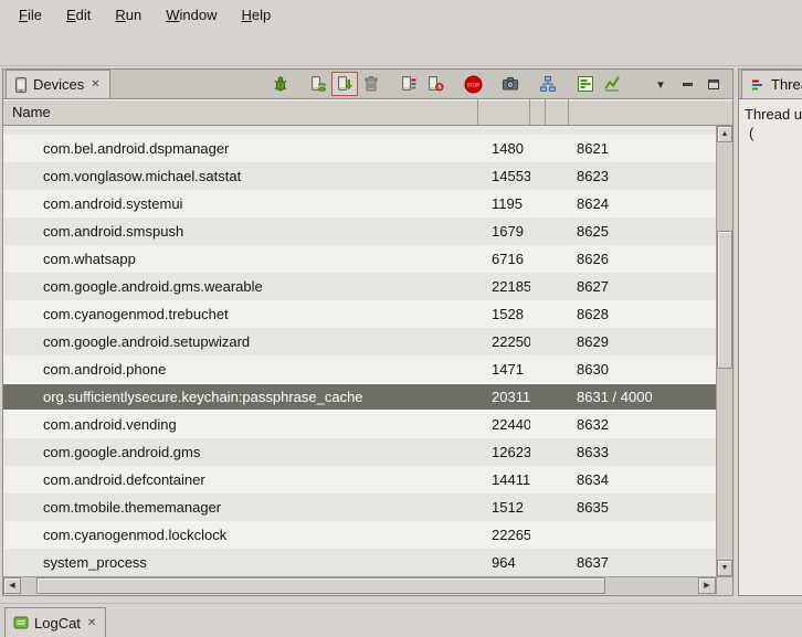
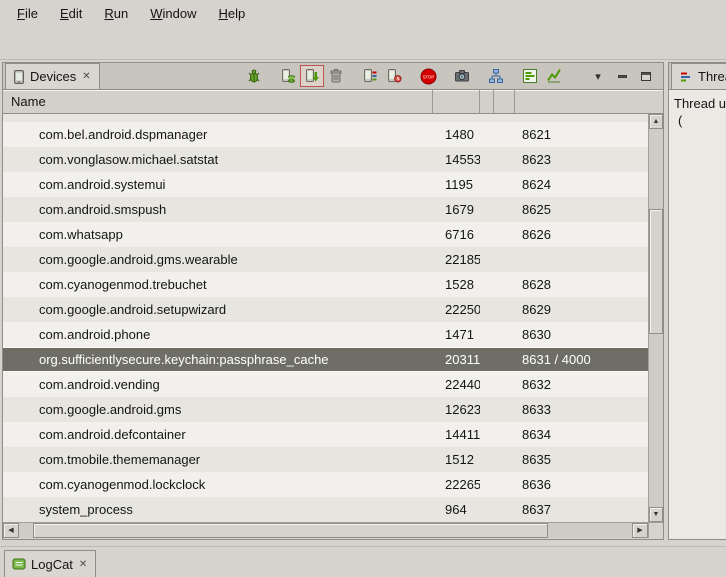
  File
  Edit
  Run
  Window
  Help
  Devices
  ✕
  ▾
  Name
  com.bel.android.dspmanager
  1480
  8621
  com.vonglasow.michael.satstat
  14553
  8623
  com.android.systemui
  1195
  8624
  com.android.smspush
  1679
  8625
  com.whatsapp
  6716
  8626
  com.google.android.gms.wearable
  22185
- 8627
  com.cyanogenmod.trebuchet
  1528
  8628
  com.google.android.setupwizard
  22250
  8629
  com.android.phone
  1471
  8630
  org.sufficientlysecure.keychain:passphrase_cache
  20311
  8631 / 4000
  com.android.vending
  22440
  8632
  com.google.android.gms
  12623
  8633
  com.android.defcontainer
  14411
  8634
  com.tmobile.thememanager
  1512
  8635
  com.cyanogenmod.lockclock
  22265
+ 8636
  system_process
  964
  8637
  Thre
  Thread u
  (
  LogCat
  ✕
